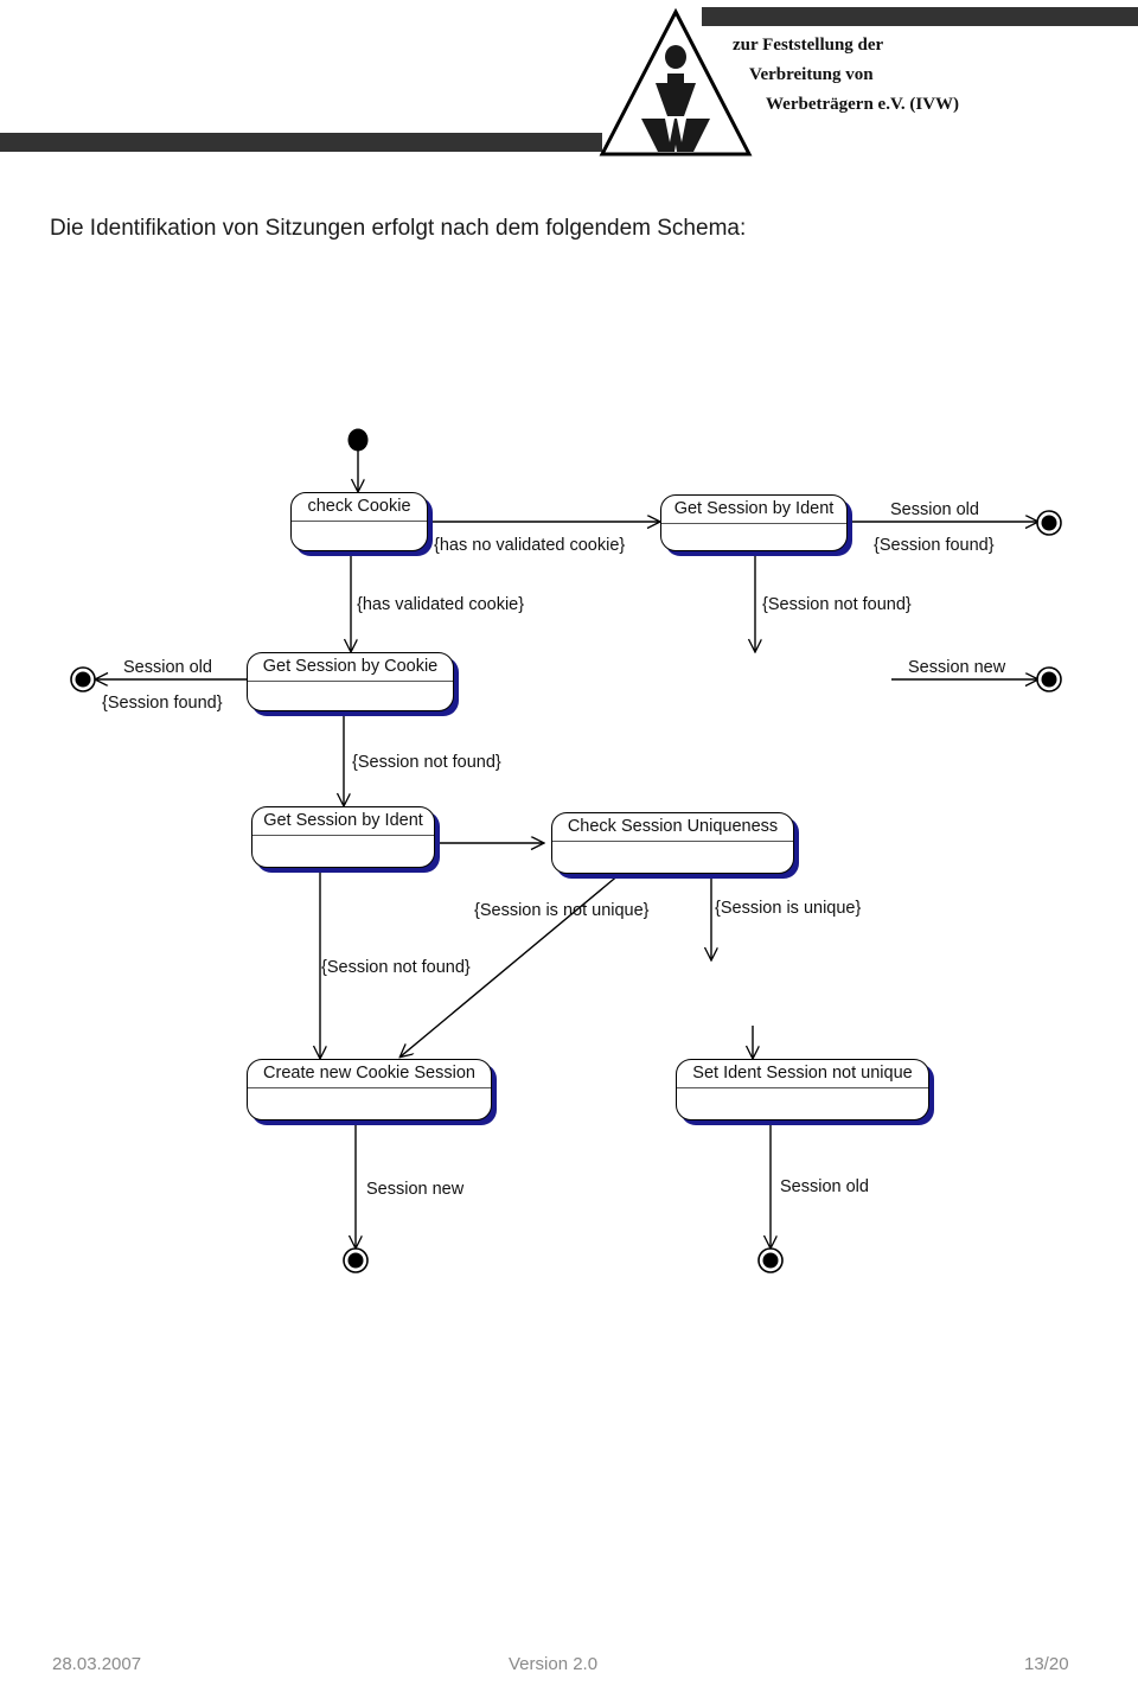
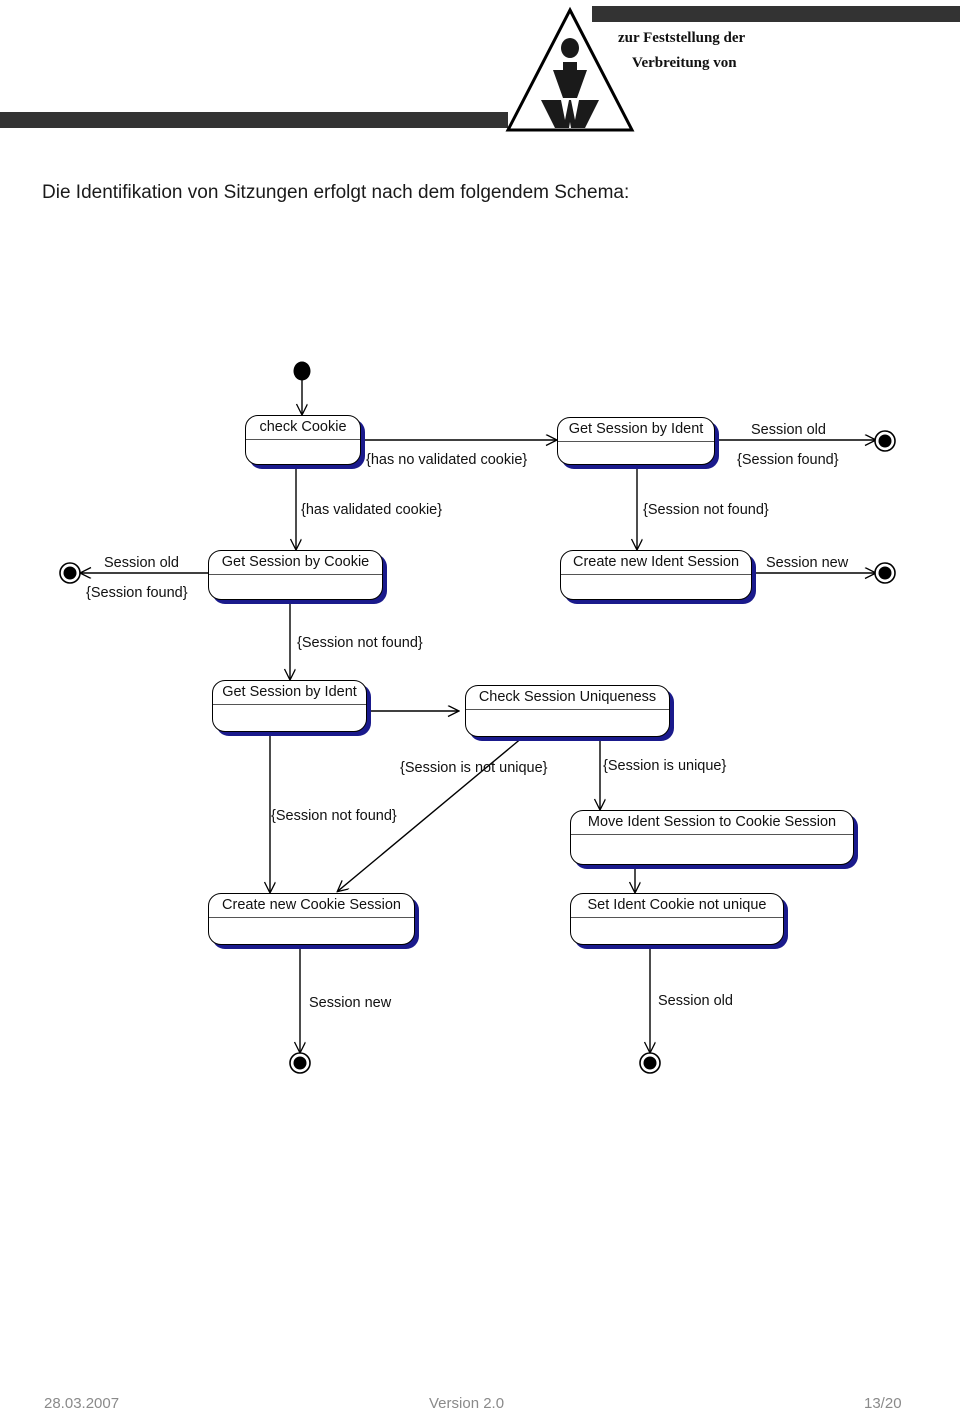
  zur Feststellung der
  Verbreitung von
- Werbeträgern e.V. (IVW)
  Die Identifikation von Sitzungen erfolgt nach dem folgendem Schema:
  check Cookie
  Get Session by Ident
  Get Session by Cookie
+ Create new Ident Session
  Get Session by Ident
  Check Session Uniqueness
+ Move Ident Session to Cookie Session
  Create new Cookie Session
- Set Ident Session not unique
+ Set Ident Cookie not unique
  {has no validated cookie}
  Session old
  {Session found}
  {has validated cookie}
  {Session not found}
  Session old
  {Session found}
  Session new
  {Session not found}
  {Session is not unique}
  {Session is unique}
  {Session not found}
  Session new
  Session old
  28.03.2007
  Version 2.0
  13/20
